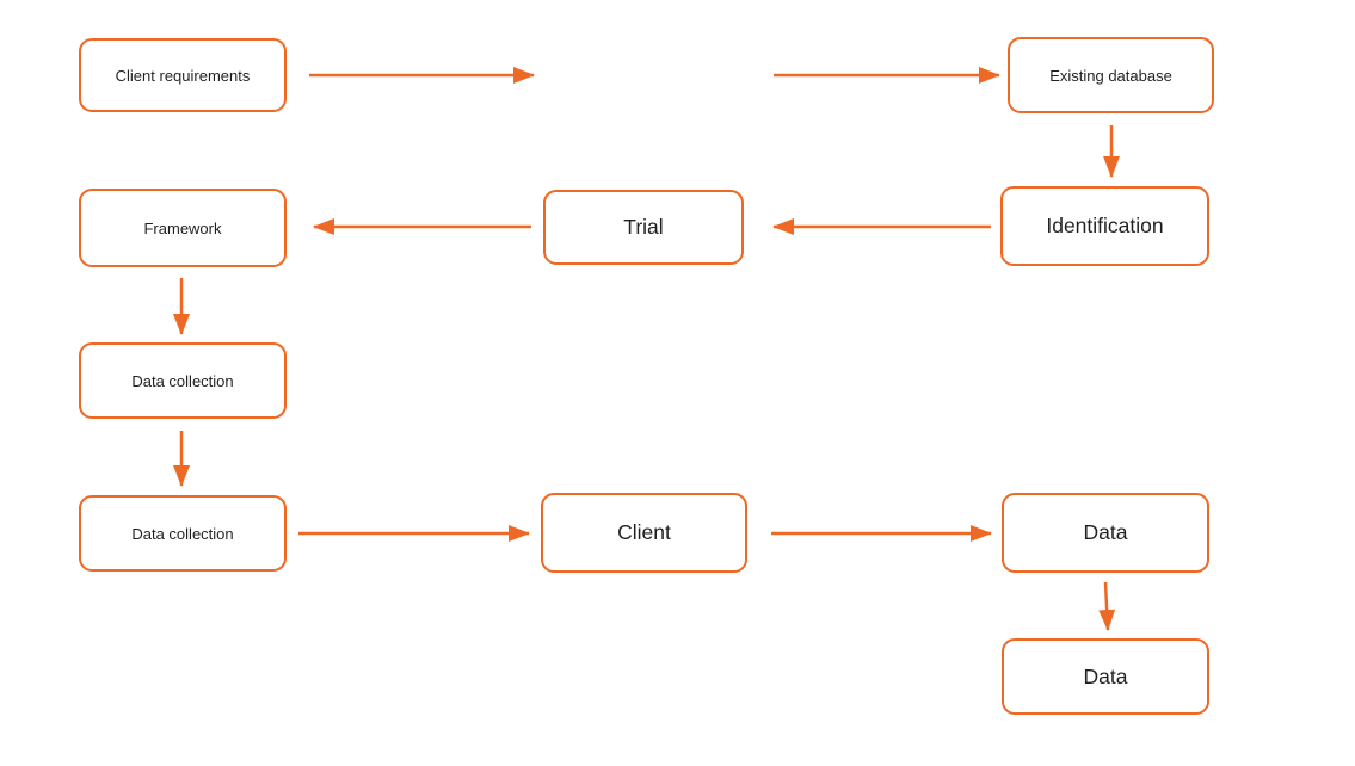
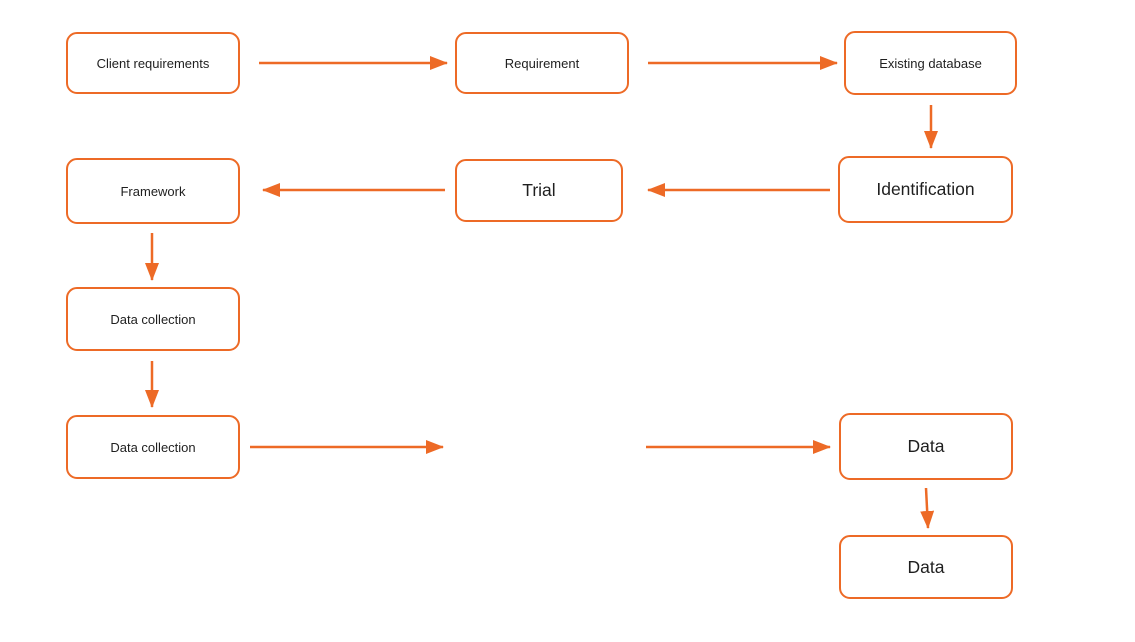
  Client requirements
+ Requirement
  Existing database
  Framework
  Trial
  Identification
  Data collection
  Data collection
- Client
  Data
  Data
